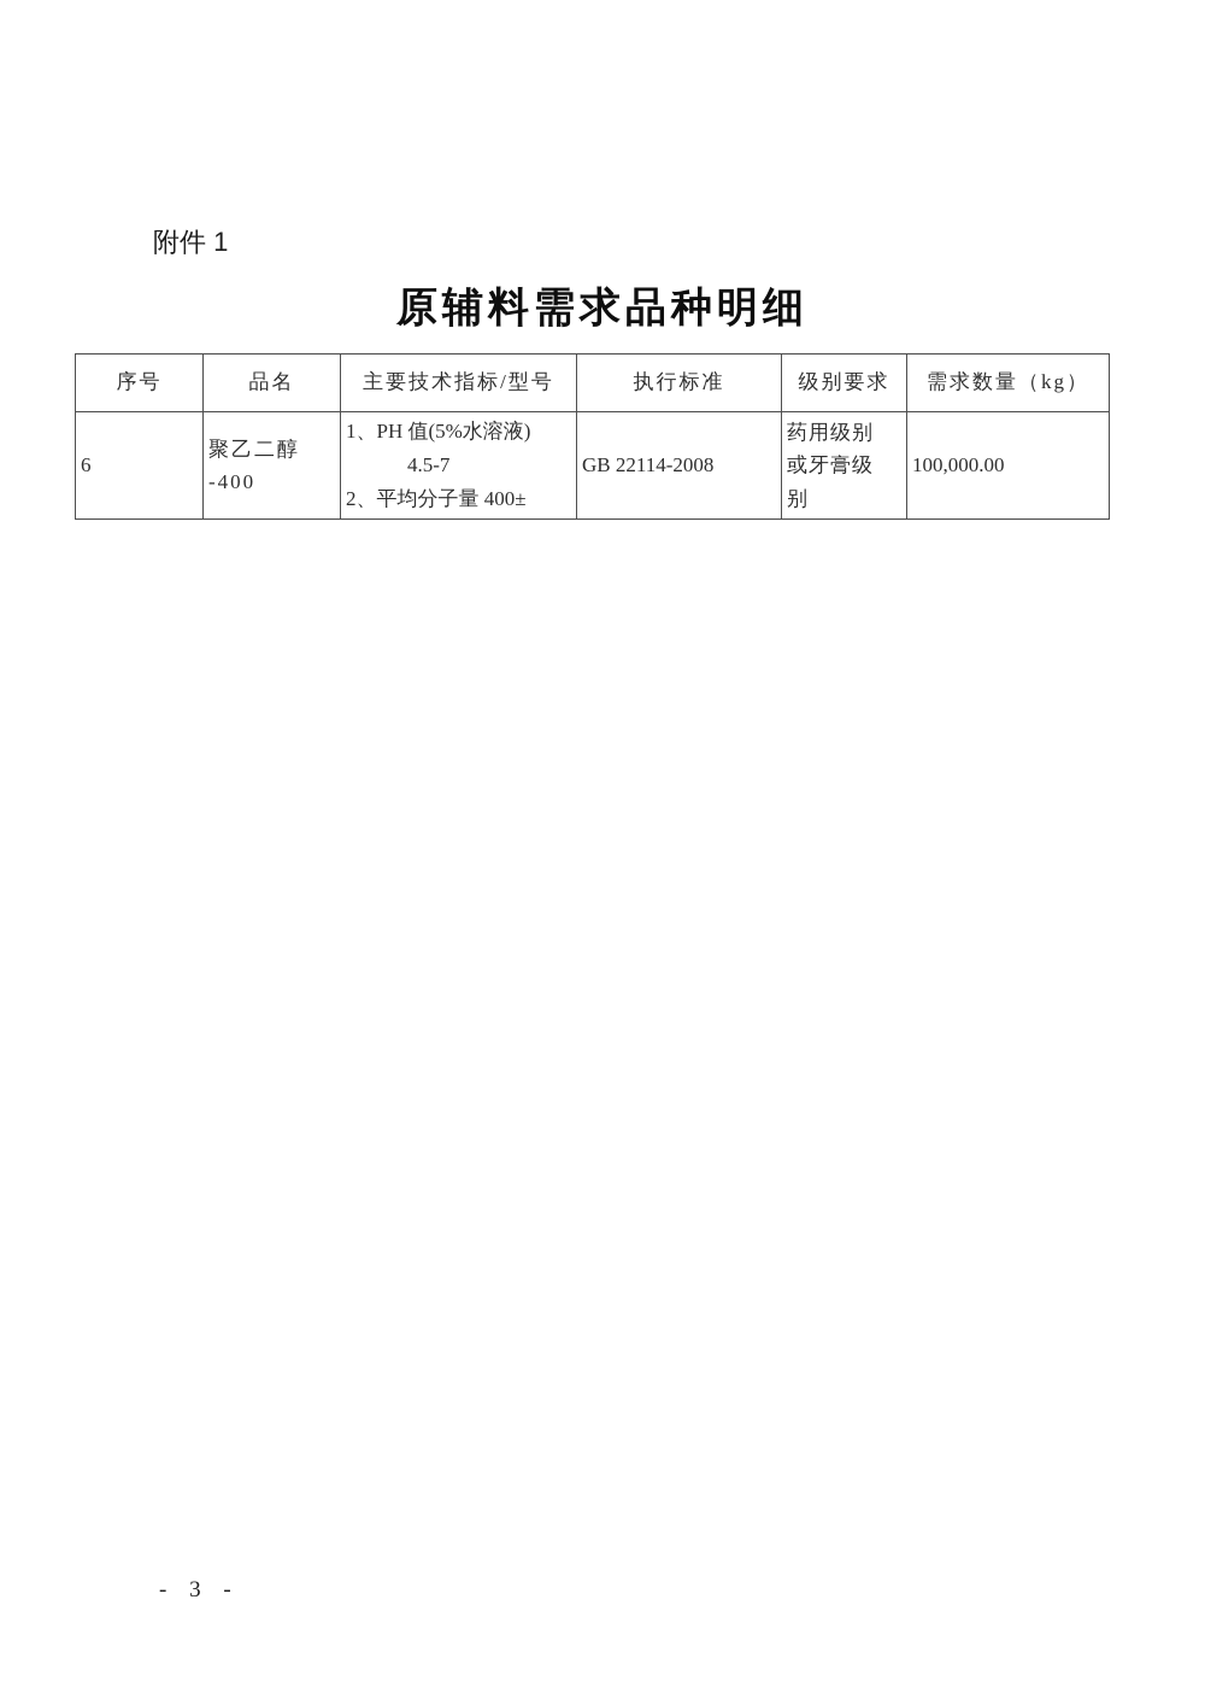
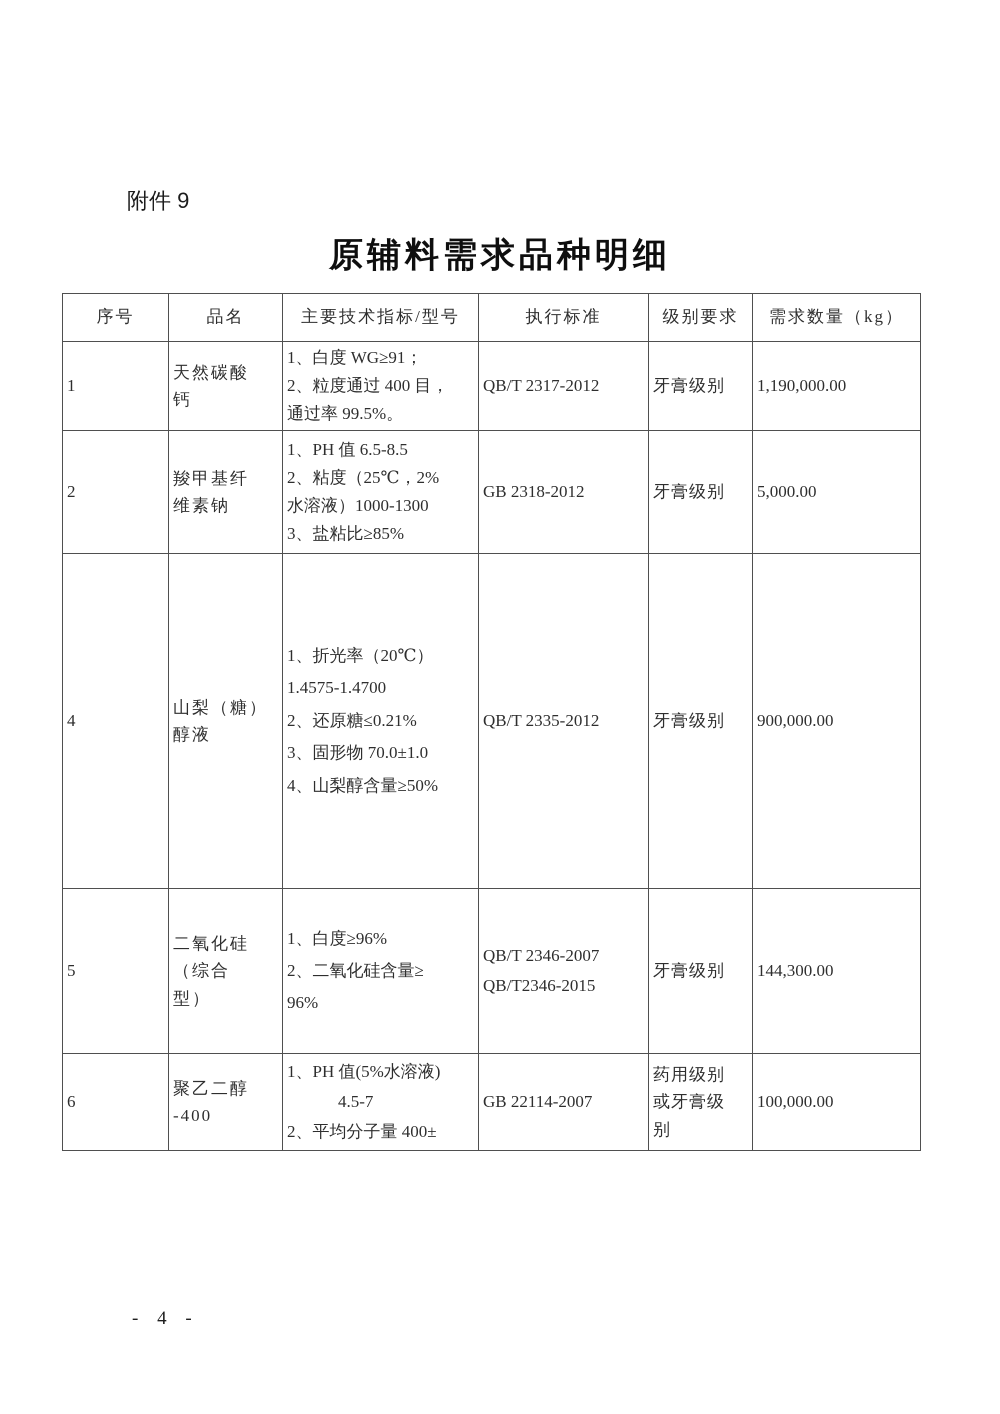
- 附件 1
+ 附件 9
  原辅料需求品种明细
  序号	品名	主要技术指标/型号	执行标准	级别要求	需求数量（kg）
+ 1	天然碳酸 钙	1、白度 WG≥91；2、粒度通过 400 目，通过率 99.5%。	QB/T 2317-2012	牙膏级别	1,190,000.00
+ 2	羧甲基纤 维素钠	1、PH 值 6.5-8.52、粘度（25℃，2%水溶液）1000-13003、盐粘比≥85%	GB 2318-2012	牙膏级别	5,000.00
+ 4	山梨（糖） 醇液	1、折光率（20℃）1.4575-1.47002、还原糖≤0.21%3、固形物 70.0±1.04、山梨醇含量≥50%	QB/T 2335-2012	牙膏级别	900,000.00
+ 5	二氧化硅 （综合 型）	1、白度≥96%2、二氧化硅含量≥96%	QB/T 2346-2007 QB/T2346-2015	牙膏级别	144,300.00
- 6	聚乙二醇 -400	1、PH 值(5%水溶液) 4.5-72、平均分子量 400±	GB 22114-2008	药用级别 或牙膏级 别	100,000.00
+ 6	聚乙二醇 -400	1、PH 值(5%水溶液) 4.5-72、平均分子量 400±	GB 22114-2007	药用级别 或牙膏级 别	100,000.00
- - 3 -
+ - 4 -
